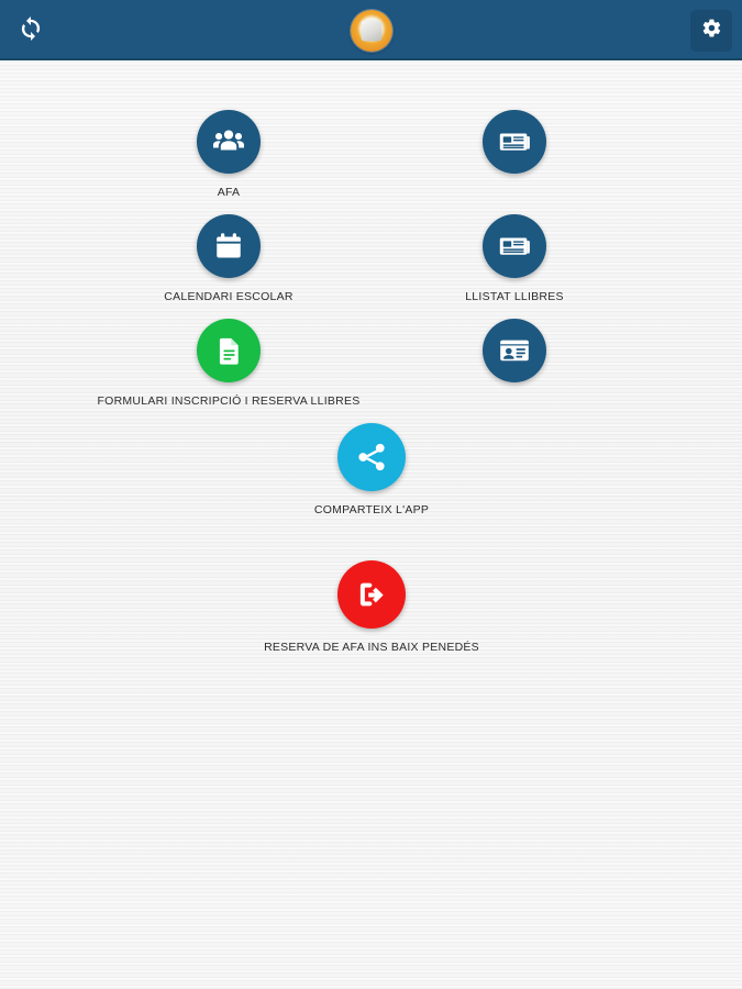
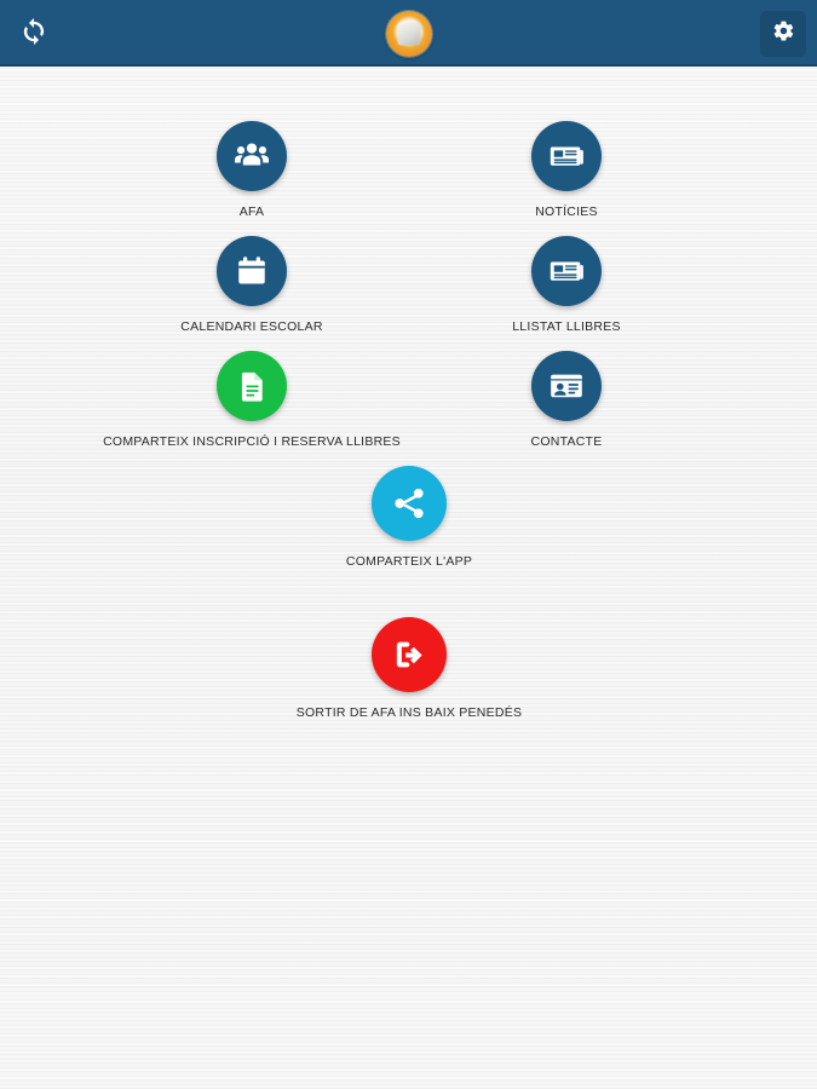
  AFA
+ NOTÍCIES
  CALENDARI ESCOLAR
  LLISTAT LLIBRES
- FORMULARI INSCRIPCIÓ I RESERVA LLIBRES
+ COMPARTEIX INSCRIPCIÓ I RESERVA LLIBRES
+ CONTACTE
  COMPARTEIX L'APP
- RESERVA DE AFA INS BAIX PENEDÉS
+ SORTIR DE AFA INS BAIX PENEDÉS
